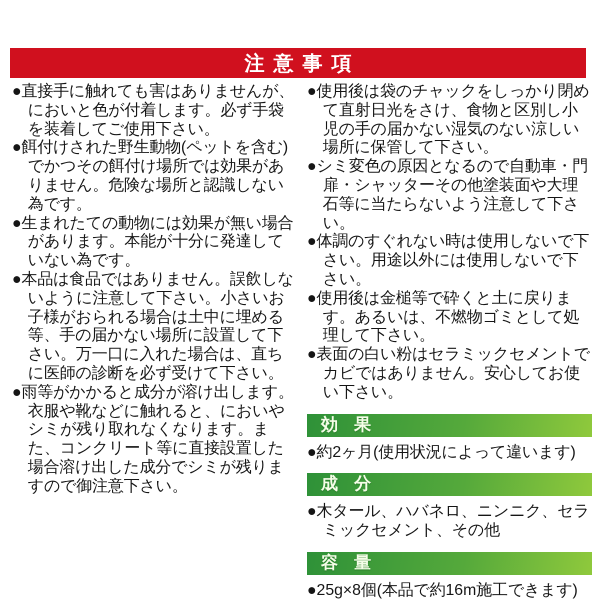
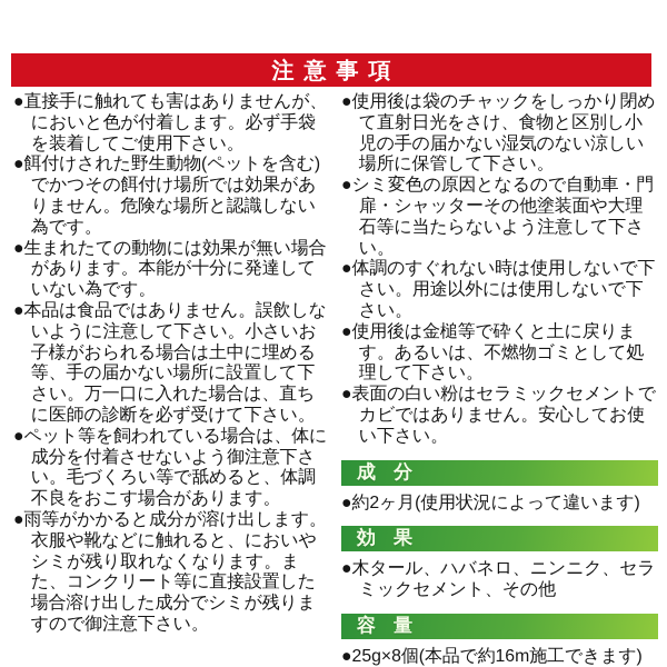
  注意事項
  ●直接手に触れても害はありませんが、においと色が付着します。必ず手袋を装着してご使用下さい。
  ●餌付けされた野生動物(ペットを含む)でかつその餌付け場所では効果がありません。危険な場所と認識しない為です。
  ●生まれたての動物には効果が無い場合があります。本能が十分に発達していない為です。
  ●本品は食品ではありません。誤飲しないように注意して下さい。小さいお子様がおられる場合は土中に埋める等、手の届かない場所に設置して下さい。万一口に入れた場合は、直ちに医師の診断を必ず受けて下さい。
+ ●ペット等を飼われている場合は、体に成分を付着させないよう御注意下さい。毛づくろい等で舐めると、体調不良をおこす場合があります。
  ●雨等がかかると成分が溶け出します。衣服や靴などに触れると、においやシミが残り取れなくなります。また、コンクリート等に直接設置した場合溶け出した成分でシミが残りますので御注意下さい。
  ●使用後は袋のチャックをしっかり閉めて直射日光をさけ、食物と区別し小児の手の届かない湿気のない涼しい場所に保管して下さい。
  ●シミ変色の原因となるので自動車・門扉・シャッターその他塗装面や大理石等に当たらないよう注意して下さい。
  ●体調のすぐれない時は使用しないで下さい。用途以外には使用しないで下さい。
  ●使用後は金槌等で砕くと土に戻ります。あるいは、不燃物ゴミとして処理して下さい。
  ●表面の白い粉はセラミックセメントでカビではありません。安心してお使い下さい。
- 効果
+ 成分
  ●約2ヶ月(使用状況によって違います)
- 成分
+ 効果
  ●木タール、ハバネロ、ニンニク、セラミックセメント、その他
  容量
  ●25g×8個(本品で約16m施工できます)
